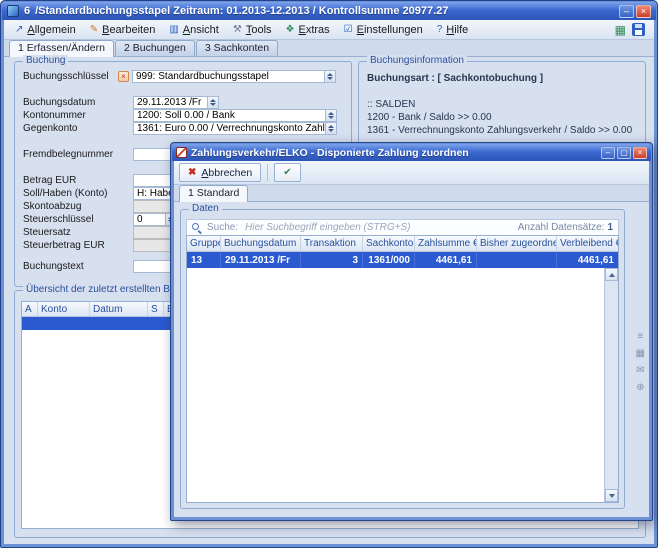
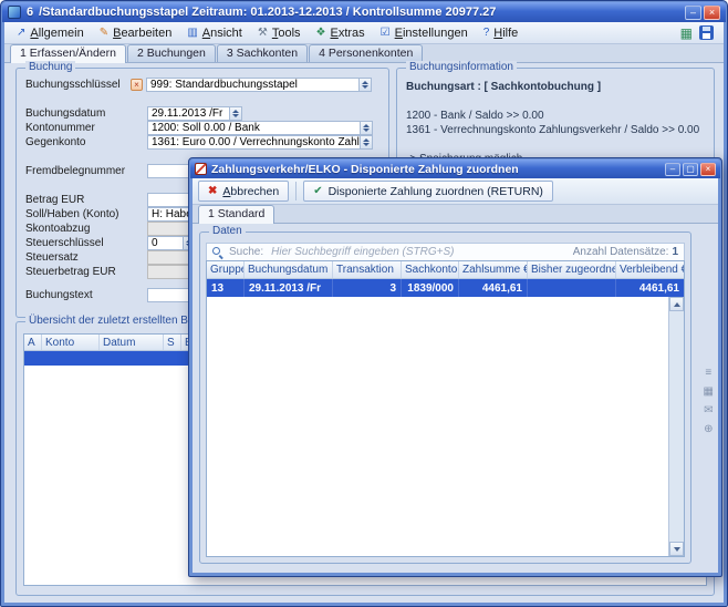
  6
  /Standardbuchungsstapel Zeitraum: 01.2013-12.2013 / Kontrollsumme 20977.27
  –
  ×
  ↗
  Allgemein
  ✎
  Bearbeiten
  ▥
  Ansicht
  ⚒
  Tools
  ❖
  Extras
  ☑
  Einstellungen
  ?
  Hilfe
  ▦
  1 Erfassen/Ändern
  2 Buchungen
  3 Sachkonten
+ 4 Personenkonten
  Buchung
  Buchungsschlüssel
  ×
  999: Standardbuchungsstapel
  Buchungsdatum
  29.11.2013 /Fr
  Kontonummer
  1200: Soll 0.00 / Bank
  Gegenkonto
  1361: Euro 0.00 / Verrechnungskonto Zahl
  Fremdbelegnummer
  Betrag EUR
  Soll/Haben (Konto)
  H: Hab
  Skontoabzug
  Steuerschlüssel
  0
  Steuersatz
  Steuerbetrag EUR
  Buchungstext
  Buchungsinformation
  Buchungsart : [ Sachkontobuchung ]
- :: SALDEN
  1200 - Bank / Saldo >> 0.00
  1361 - Verrechnungskonto Zahlungsverkehr / Saldo >> 0.00
  Übersicht der zuletzt erstellten B
  A
  Konto
  Datum
  S
  Zahlungsverkehr/ELKO - Disponierte Zahlung zuordnen
  –
  ▢
  ×
  ✖
  Abbrechen
  ✔
+ Disponierte Zahlung zuordnen (RETURN)
  1 Standard
  Daten
  Suche:
  Hier Suchbegriff eingeben (STRG+S)
  Anzahl Datensätze:
  1
  Gruppe
  Buchungsdatum
  Transaktion
  Sachkonto
  Zahlsumme €
  Bisher zugeordne
  Verbleibend
  13
  29.11.2013 /Fr
  3
- 1361/000
+ 1839/000
  4461,61
  4461,61
  ≡
  ▦
  ✉
  ⊕
